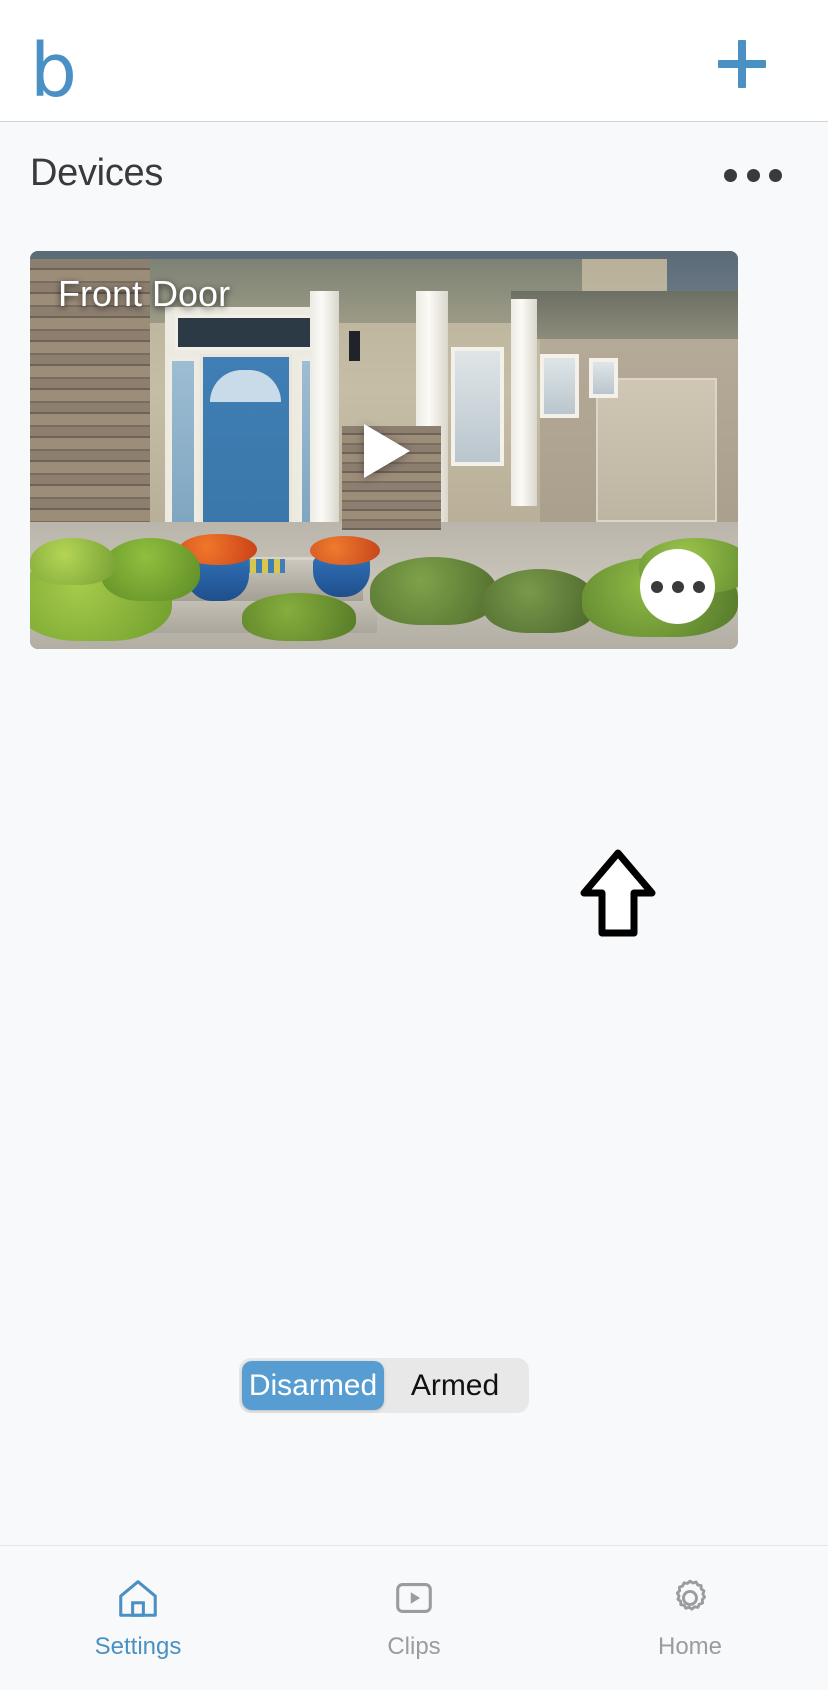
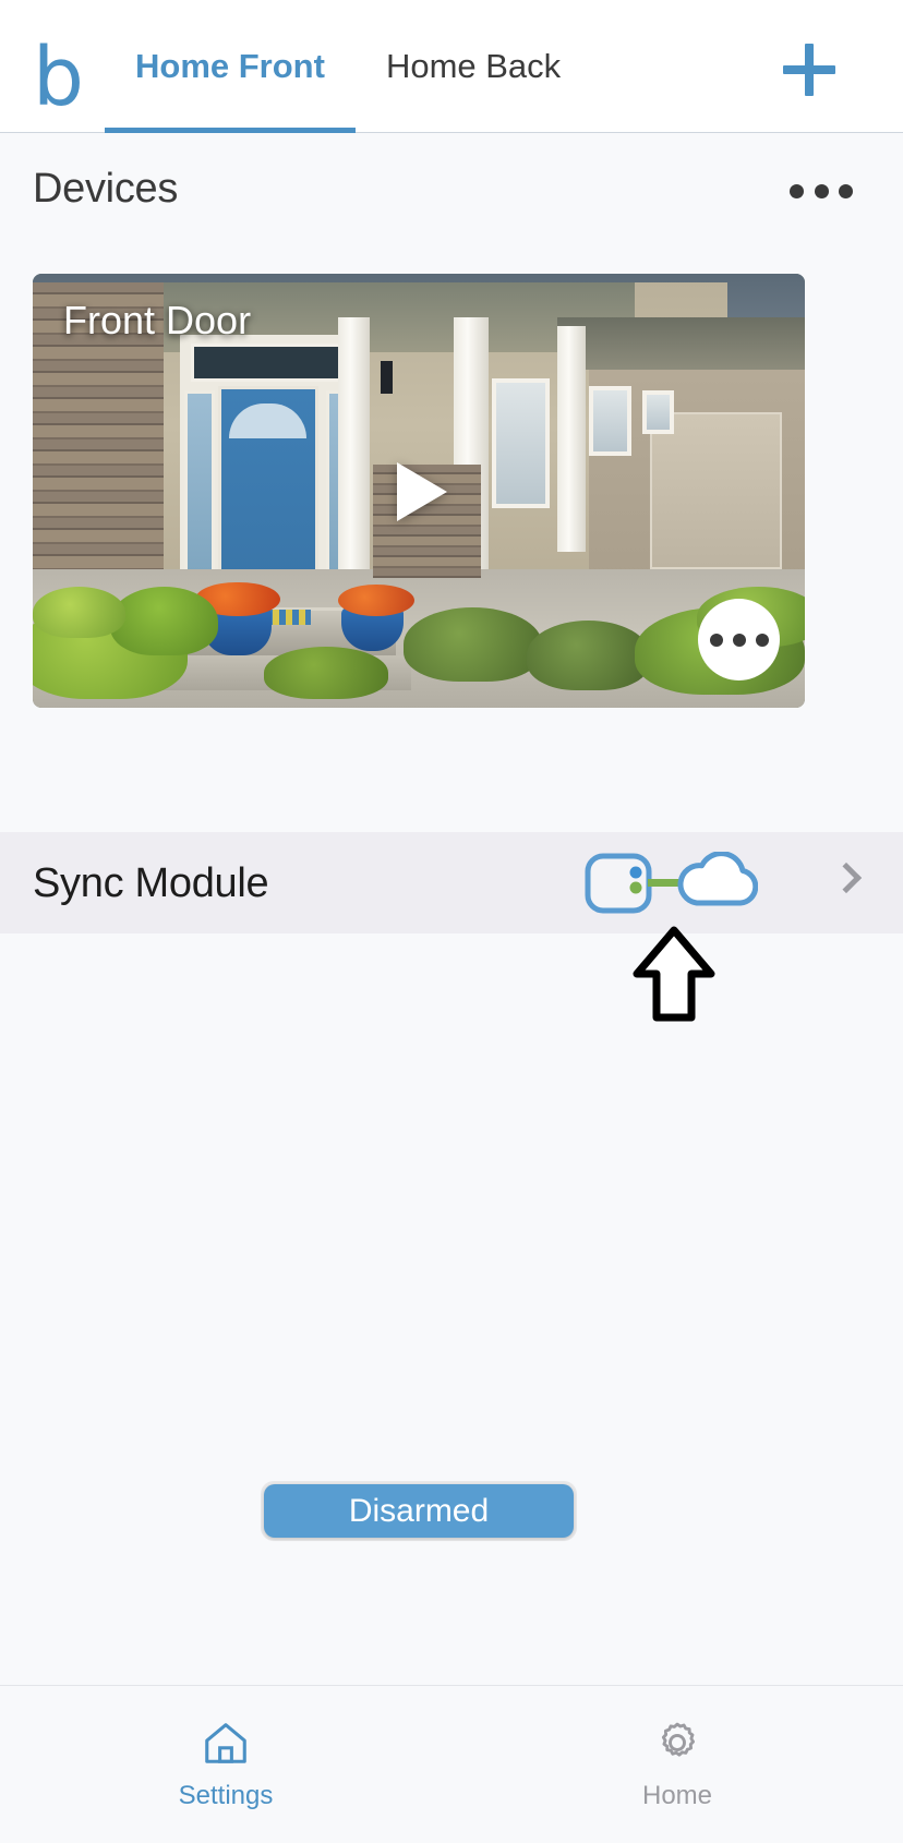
  b
+ Home Front
+ Home Back
  Devices
  Front Door
+ Sync Module
  Disarmed
- Armed
  Settings
- Clips
  Home
